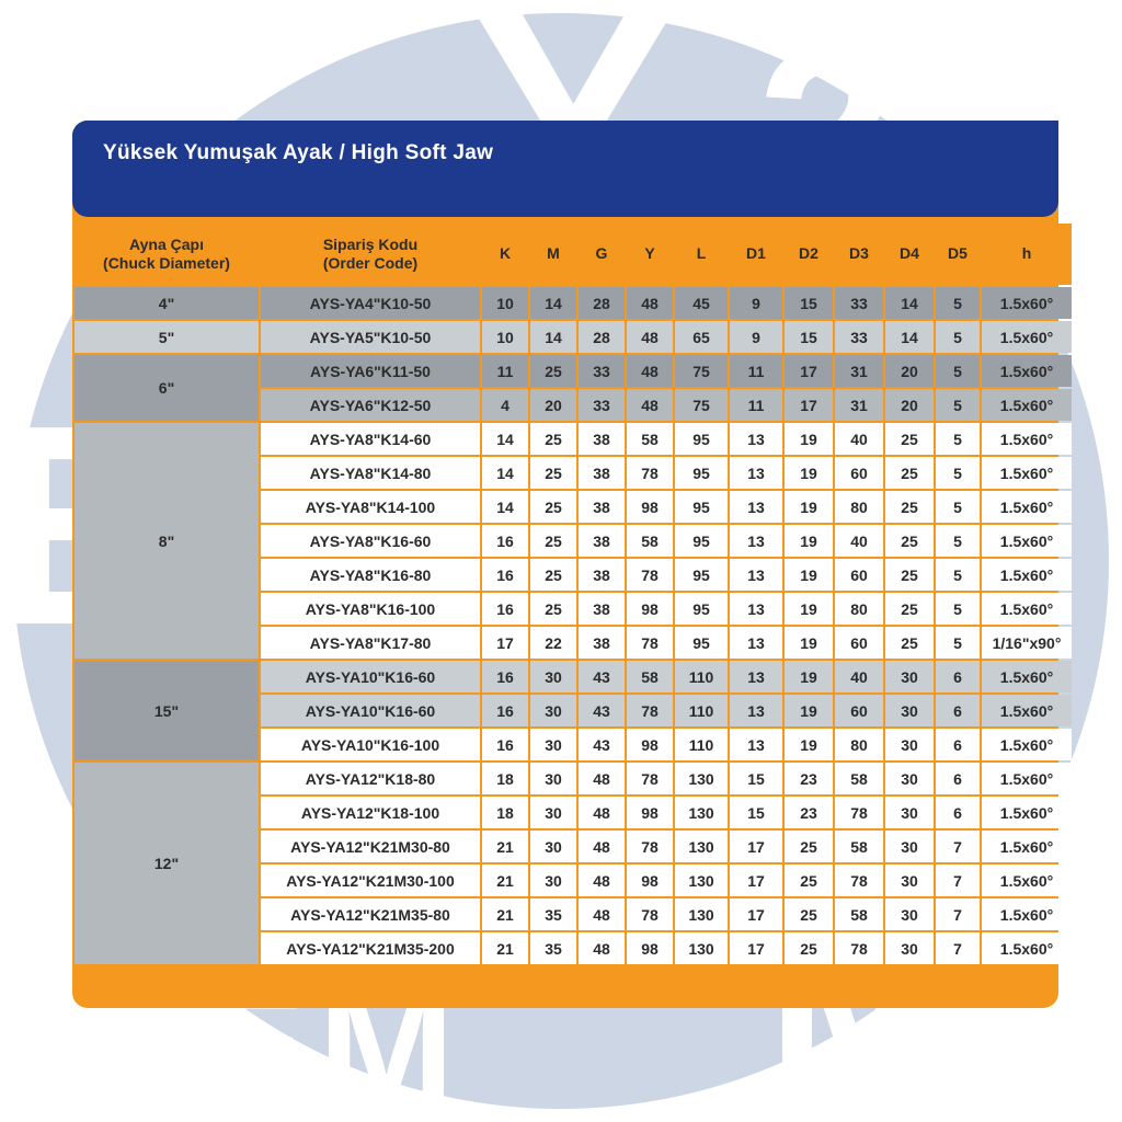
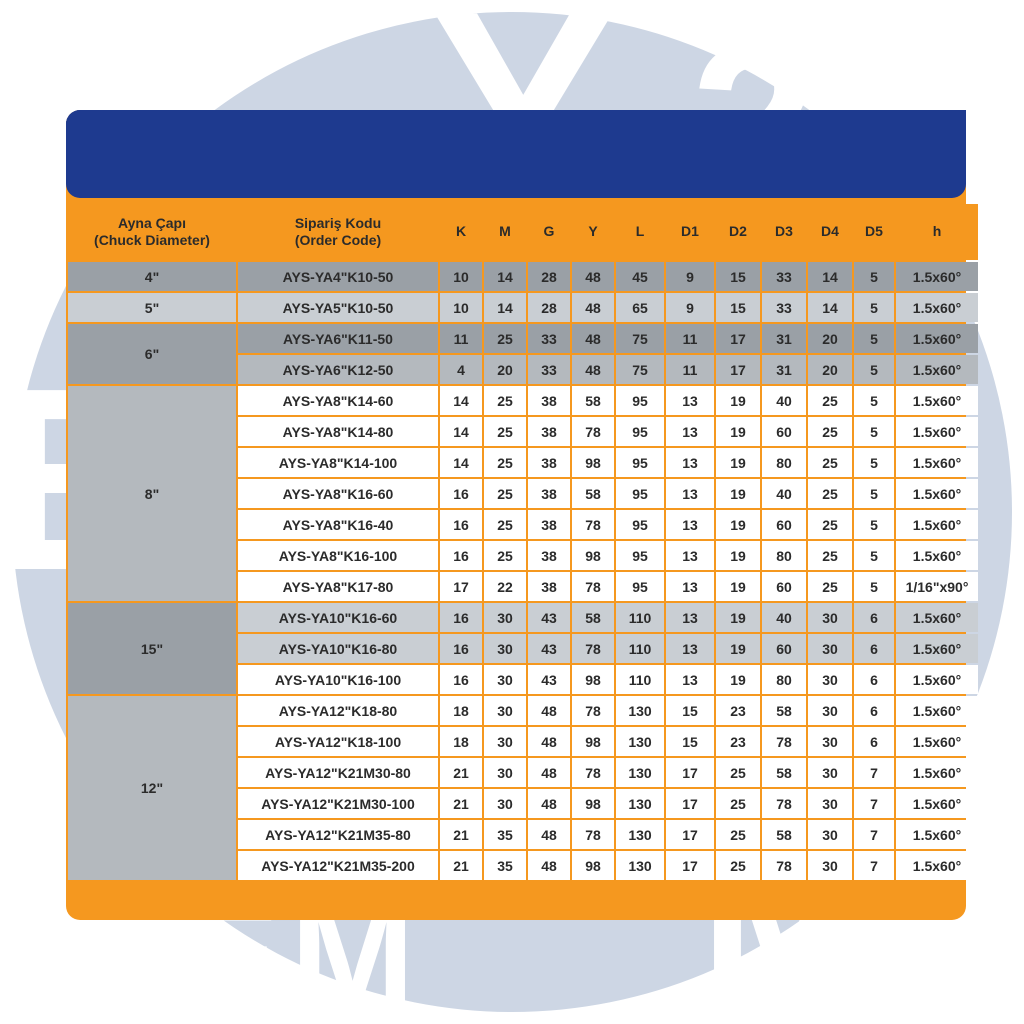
  M
  EM
- Yüksek Yumuşak Ayak / High Soft Jaw
  Ayna Çapı (Chuck Diameter)	Sipariş Kodu (Order Code)	K	M	G	Y	L	D1	D2	D3	D4	D5	h
  4"	AYS-YA4"K10-50	10	14	28	48	45	9	15	33	14	5	1.5x60°
  5"	AYS-YA5"K10-50	10	14	28	48	65	9	15	33	14	5	1.5x60°
  6"	AYS-YA6"K11-50	11	25	33	48	75	11	17	31	20	5	1.5x60°
  AYS-YA6"K12-50	4	20	33	48	75	11	17	31	20	5	1.5x60°
  8"	AYS-YA8"K14-60	14	25	38	58	95	13	19	40	25	5	1.5x60°
  AYS-YA8"K14-80	14	25	38	78	95	13	19	60	25	5	1.5x60°
  AYS-YA8"K14-100	14	25	38	98	95	13	19	80	25	5	1.5x60°
  AYS-YA8"K16-60	16	25	38	58	95	13	19	40	25	5	1.5x60°
- AYS-YA8"K16-80	16	25	38	78	95	13	19	60	25	5	1.5x60°
+ AYS-YA8"K16-40	16	25	38	78	95	13	19	60	25	5	1.5x60°
  AYS-YA8"K16-100	16	25	38	98	95	13	19	80	25	5	1.5x60°
  AYS-YA8"K17-80	17	22	38	78	95	13	19	60	25	5	1/16"x90°
  15"	AYS-YA10"K16-60	16	30	43	58	110	13	19	40	30	6	1.5x60°
- AYS-YA10"K16-60	16	30	43	78	110	13	19	60	30	6	1.5x60°
+ AYS-YA10"K16-80	16	30	43	78	110	13	19	60	30	6	1.5x60°
  AYS-YA10"K16-100	16	30	43	98	110	13	19	80	30	6	1.5x60°
  12"	AYS-YA12"K18-80	18	30	48	78	130	15	23	58	30	6	1.5x60°
  AYS-YA12"K18-100	18	30	48	98	130	15	23	78	30	6	1.5x60°
  AYS-YA12"K21M30-80	21	30	48	78	130	17	25	58	30	7	1.5x60°
  AYS-YA12"K21M30-100	21	30	48	98	130	17	25	78	30	7	1.5x60°
  AYS-YA12"K21M35-80	21	35	48	78	130	17	25	58	30	7	1.5x60°
  AYS-YA12"K21M35-200	21	35	48	98	130	17	25	78	30	7	1.5x60°
